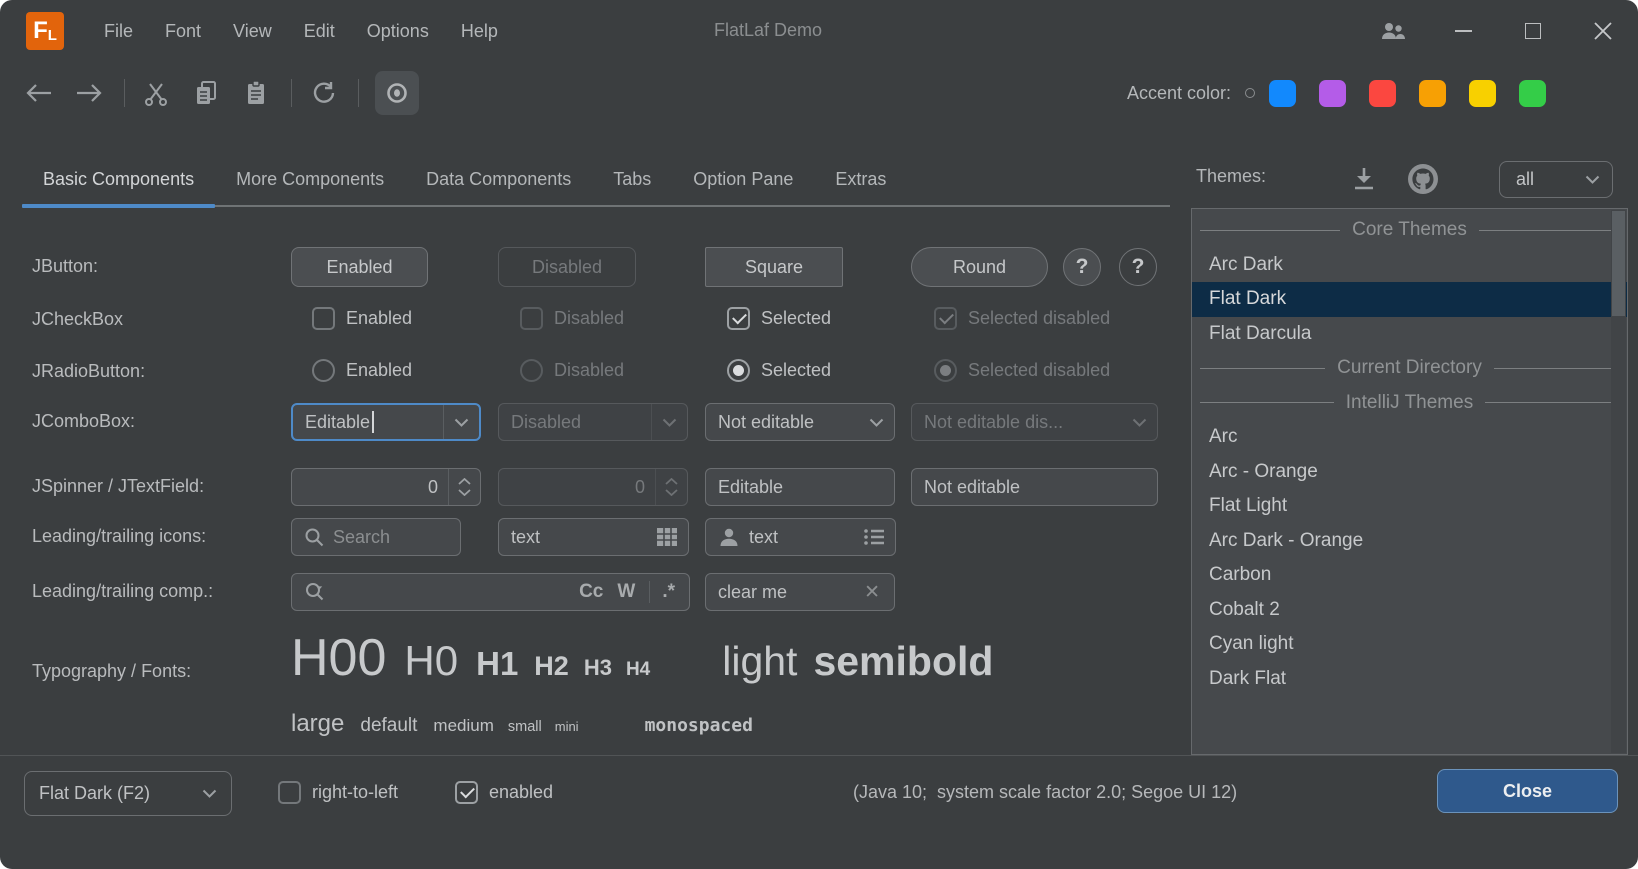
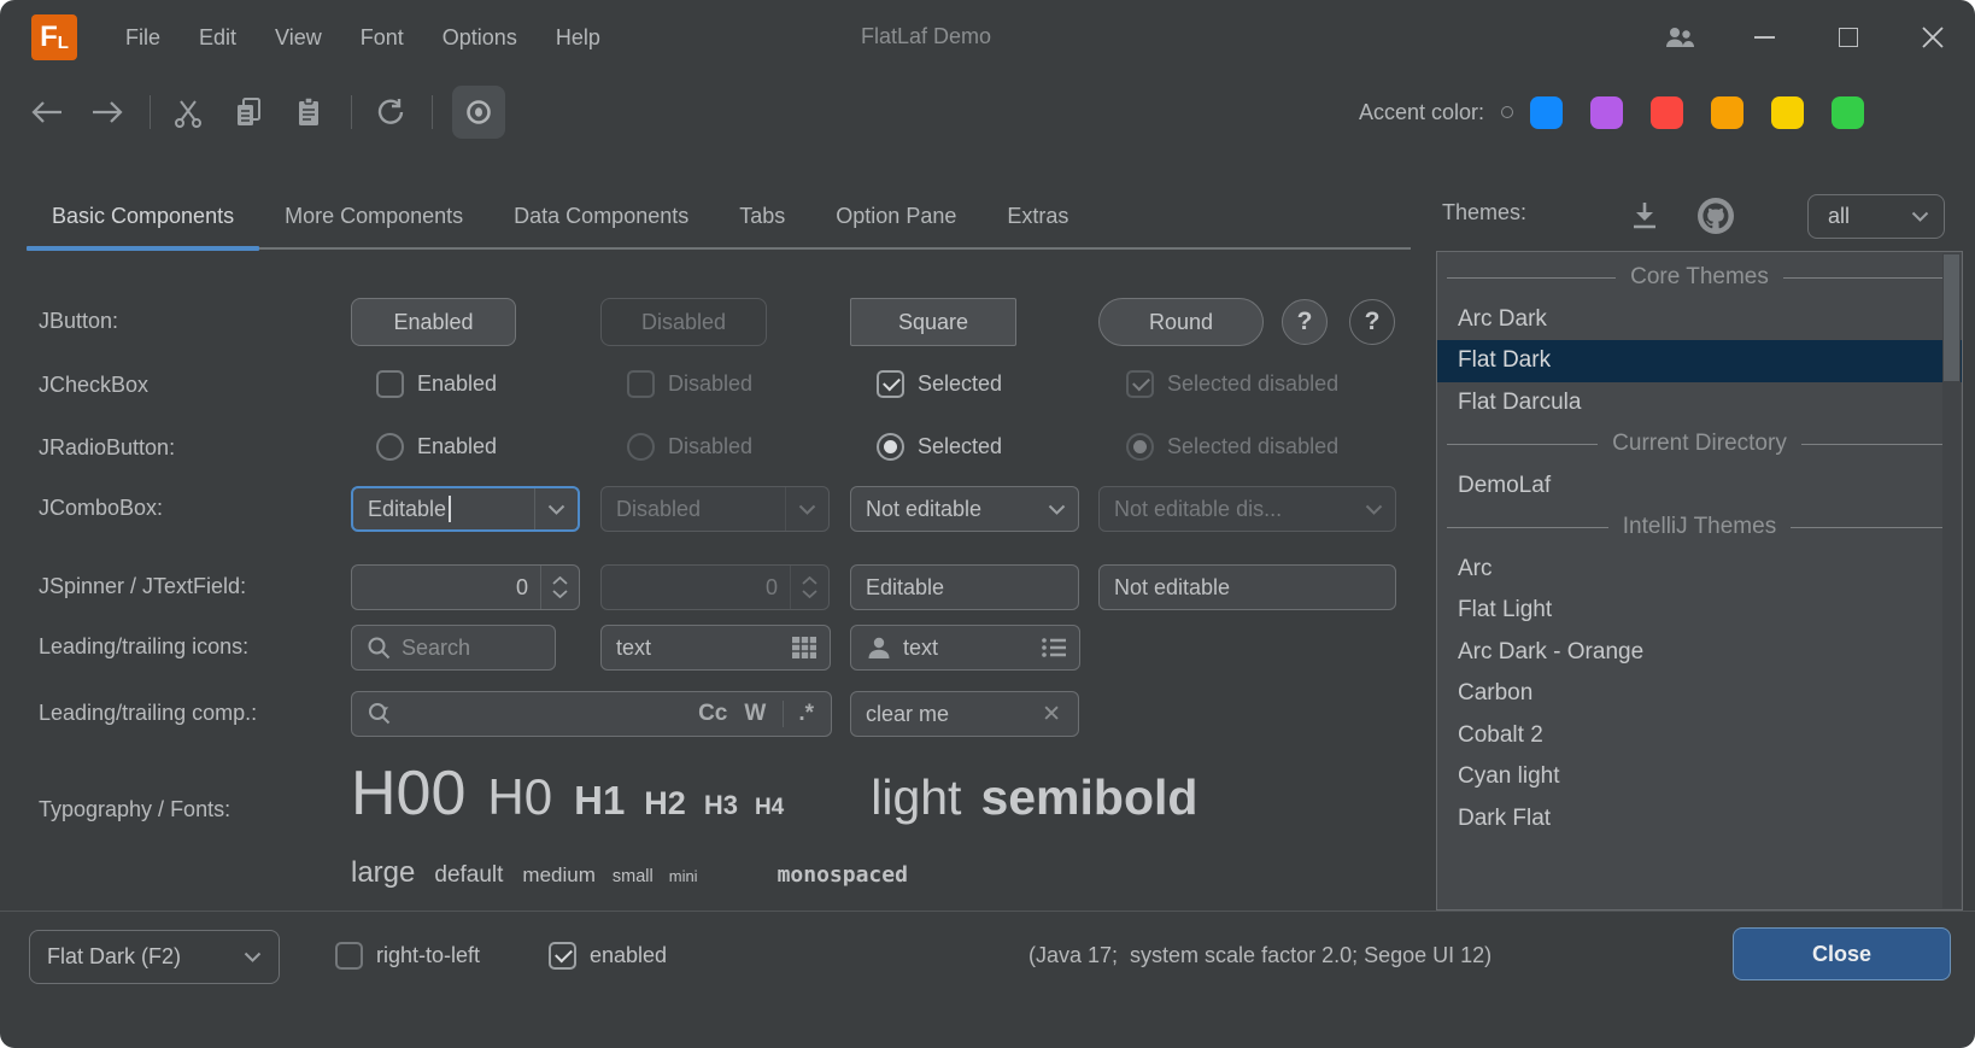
  F
  L
  File
- Font
+ Edit
  View
- Edit
+ Font
  Options
  Help
  FlatLaf Demo
  Accent color:
  Basic Components
  More Components
  Data Components
  Tabs
  Option Pane
  Extras
  Themes:
  all
  JButton:
  Enabled
  Disabled
  Square
  Round
  ?
  ?
  JCheckBox
  Enabled
  Disabled
  Selected
  Selected disabled
  JRadioButton:
  Enabled
  Disabled
  Selected
  Selected disabled
  JComboBox:
  Editable
  Disabled
  Not editable
  Not editable dis...
  JSpinner / JTextField:
  0
  0
  Editable
  Not editable
  Leading/trailing icons:
  Search
  text
  text
  Leading/trailing comp.:
  Cc
  W
  .*
  clear me
  ✕
  Typography / Fonts:
  H00
  H0
  H1
  H2
  H3
  H4
  light
  semibold
  large
  default
  medium
  small
  mini
  monospaced
  Core Themes
  Arc Dark
  Flat Dark
  Flat Darcula
  Current Directory
+ DemoLaf
  IntelliJ Themes
  Arc
- Arc - Orange
  Flat Light
  Arc Dark - Orange
  Carbon
  Cobalt 2
  Cyan light
  Dark Flat
  Flat Dark (F2)
  right-to-left
  enabled
- (Java 10; system scale factor 2.0; Segoe UI 12)
+ (Java 17; system scale factor 2.0; Segoe UI 12)
  Close
